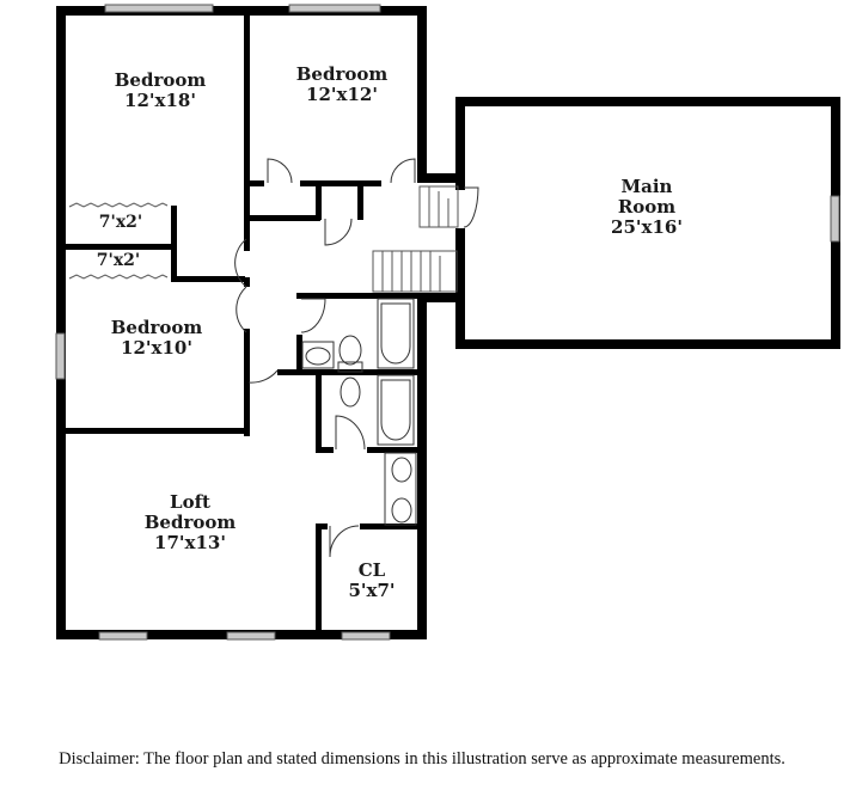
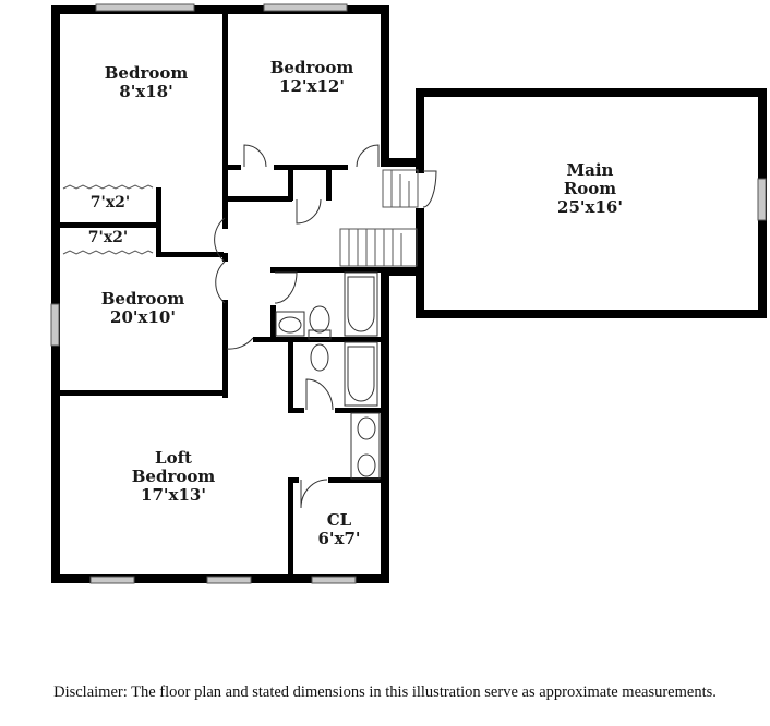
  Bedroom
- 12'x18'
+ 8'x18'
  Bedroom
  12'x12'
  7'x2'
  7'x2'
  Bedroom
- 12'x10'
+ 20'x10'
  Main
  Room
  25'x16'
  Loft
  Bedroom
  17'x13'
  CL
- 5'x7'
+ 6'x7'
  Disclaimer: The floor plan and stated dimensions in this illustration serve as approximate measurements.
